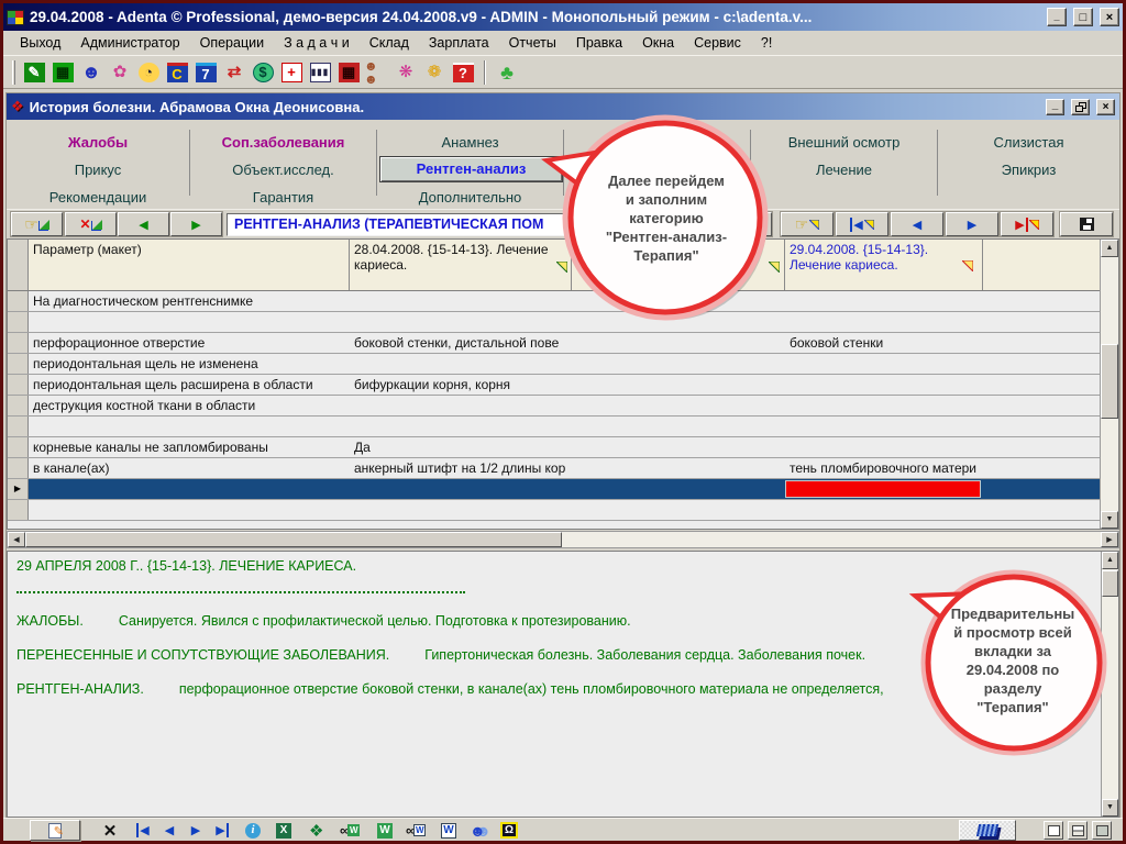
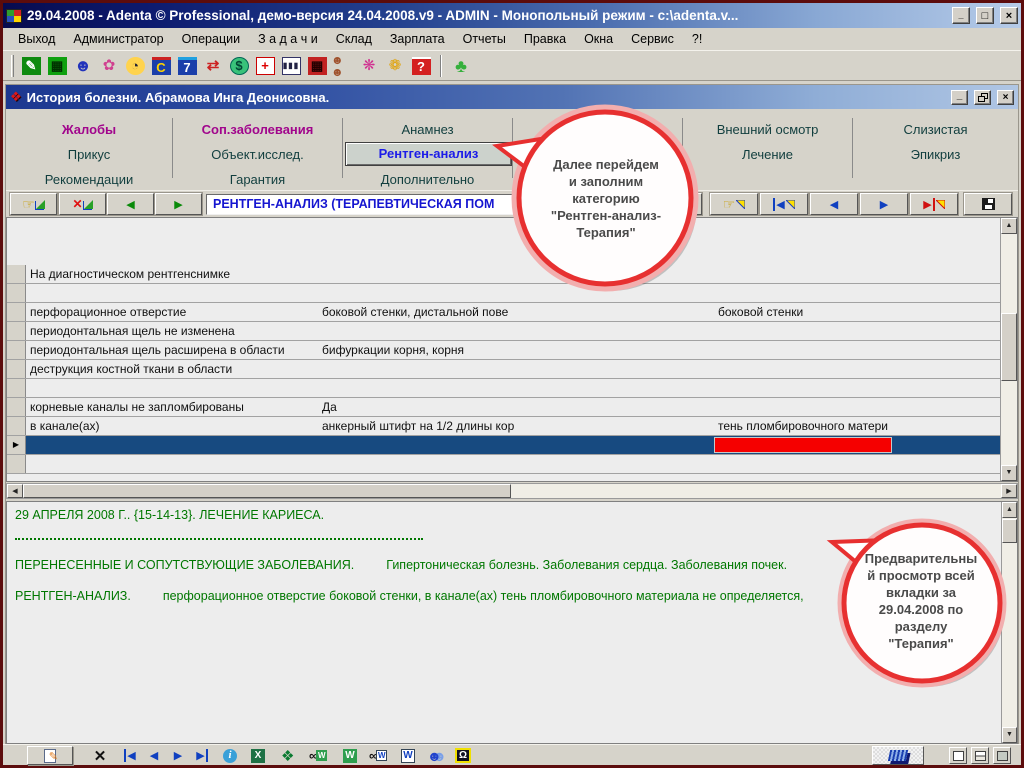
  29.04.2008 - Adenta © Professional, демо-версия 24.04.2008.v9 - ADMIN - Монопольный режим - c:\adenta.v...
  _
  □
  ×
  Выход
  Администратор
  Операции
  З а д а ч и
  Склад
  Зарплата
  Отчеты
  Правка
  Окна
  Сервис
  ?!
  ✎
  ▦
  ☻
  ✿
  ◔
  C
  7
  ⇄
  $
  +
  ▮▮▮
  ▦
  ☻☻
  ❋
  ❁
  ?
  ♣
  ❖
- История болезни. Абрамова Окна Деонисовна.
+ История болезни. Абрамова Инга Деонисовна.
  _
  ×
  Жалобы
  Прикус
  Рекомендации
  Соп.заболевания
  Объект.исслед.
  Гарантия
  Анамнез
  Рентген-анализ
  Дополнительно
  Внешний осмотр
  Лечение
  Слизистая
  Эпикриз
  ☞
  ✕
  ◀
  ▶
  РЕНТГЕН-АНАЛИЗ (ТЕРАПЕВТИЧЕСКАЯ ПОМ
  ☞
  ◀
  ◀
  ▶
  ▶
- Параметр (макет)
- 28.04.2008. {15-14-13}. Лечение кариеса.
- 29.04.2008. {15-14-13}.
- Лечение кариеса.
  На диагностическом рентгенснимке
  перфорационное отверстие
  боковой стенки, дистальной пове
  боковой стенки
  периодонтальная щель не изменена
  периодонтальная щель расширена в области
  бифуркации корня, корня
  деструкция костной ткани в области
  корневые каналы не запломбированы
  Да
  в канале(ах)
  анкерный штифт на 1/2 длины кор
  тень пломбировочного матери
  ▶
  29 АПРЕЛЯ 2008 Г.. {15-14-13}. ЛЕЧЕНИЕ КАРИЕСА.
- ЖАЛОБЫ. Санируется. Явился с профилактической целью. Подготовка к протезированию.
  ПЕРЕНЕСЕННЫЕ И СОПУТСТВУЮЩИЕ ЗАБОЛЕВАНИЯ. Гипертоническая болезнь. Заболевания сердца. Заболевания почек.
  РЕНТГЕН-АНАЛИЗ. перфорационное отверстие боковой стенки, в канале(ах) тень пломбировочного материала не определяется,
  ✎
  ✕
  ◀
  ◀
  ▶
  ▶
  i
  X
  ❖
  ∞
  W
  W
  ∞
  W
  W
  ☻
  Ω
  Далее перейдем
  и заполним
  категорию
  "Рентген-анализ-
  Терапия"
  Предварительны
  й просмотр всей
  вкладки за
  29.04.2008 по
  разделу
  "Терапия"
